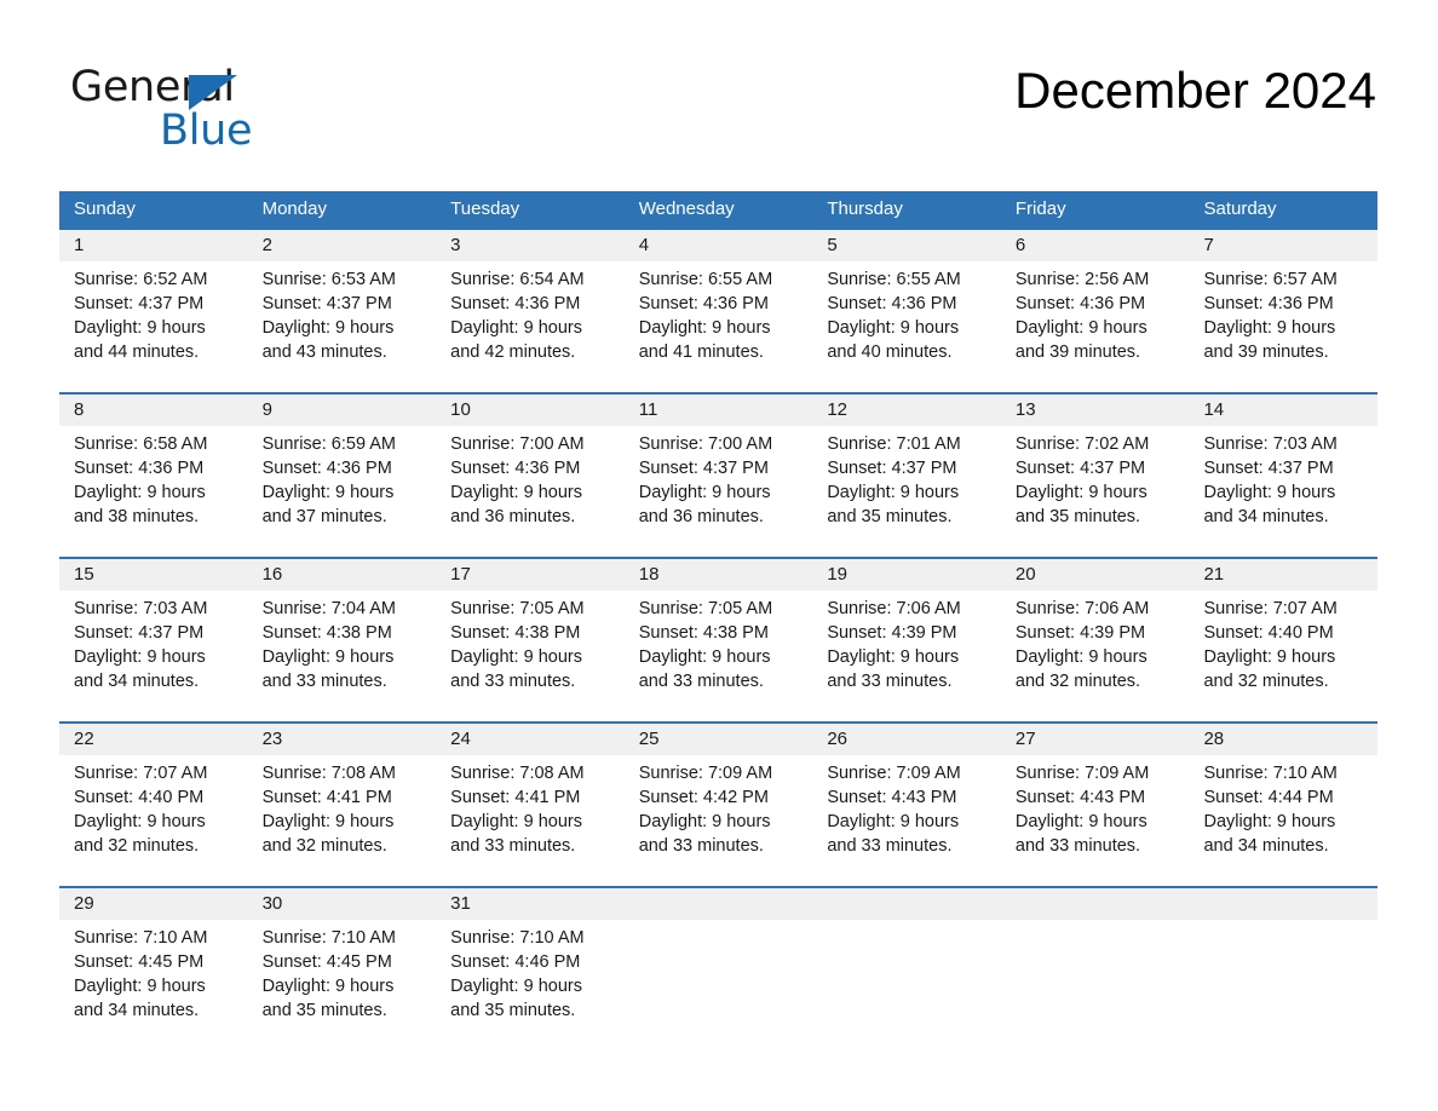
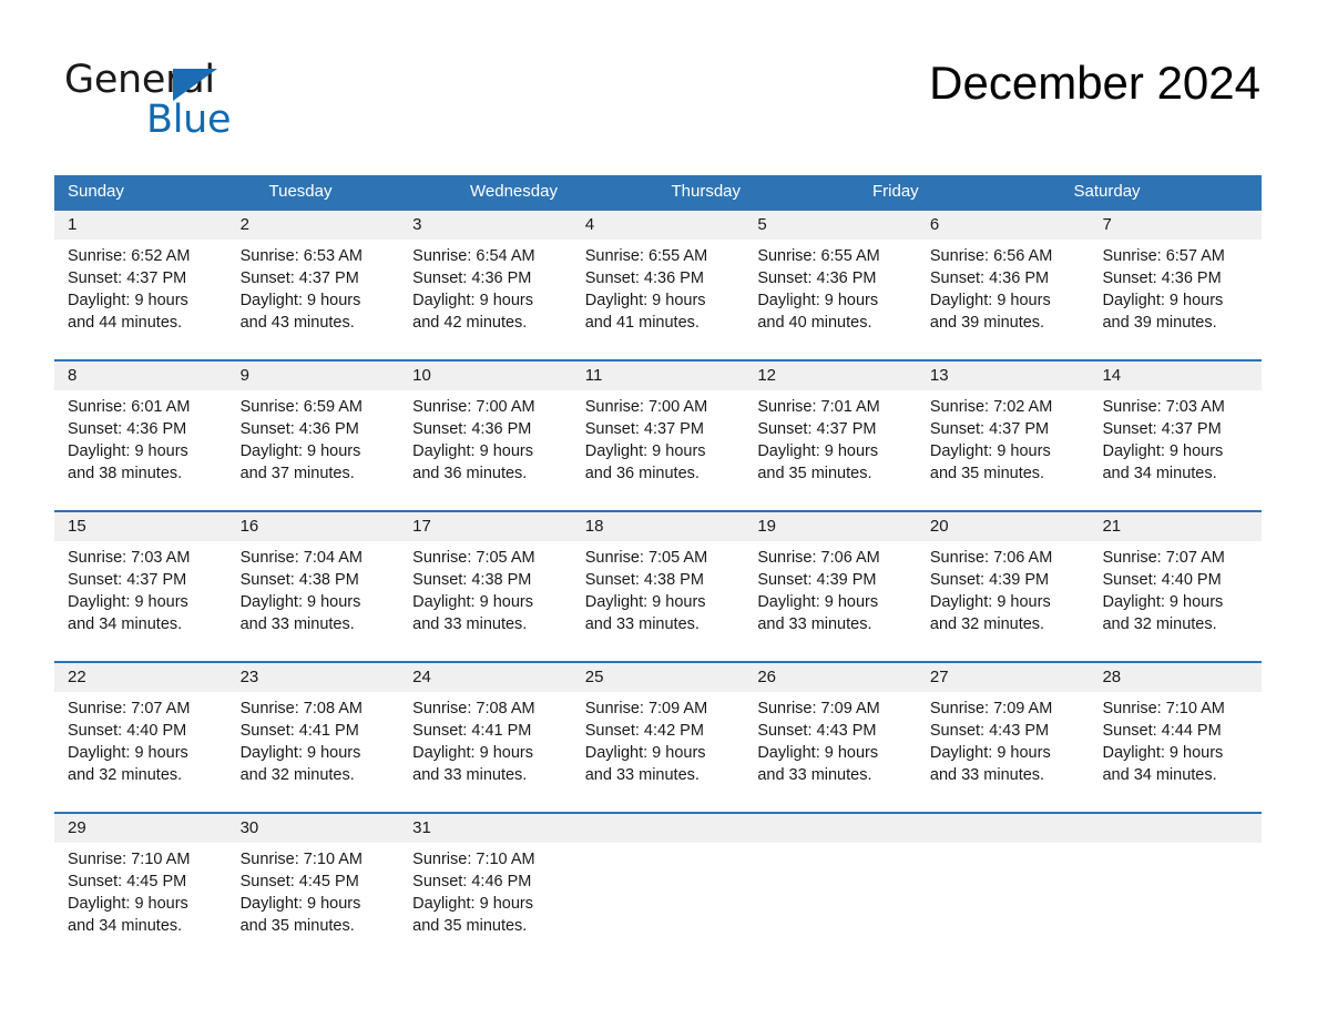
  General
  Blue
  December 2024
  Sunday
- Monday
  Tuesday
  Wednesday
  Thursday
  Friday
  Saturday
  1
  2
  3
  4
  5
  6
  7
  Sunrise: 6:52 AM
  Sunset: 4:37 PM
  Daylight: 9 hours
  and 44 minutes.
  Sunrise: 6:53 AM
  Sunset: 4:37 PM
  Daylight: 9 hours
  and 43 minutes.
  Sunrise: 6:54 AM
  Sunset: 4:36 PM
  Daylight: 9 hours
  and 42 minutes.
  Sunrise: 6:55 AM
  Sunset: 4:36 PM
  Daylight: 9 hours
  and 41 minutes.
  Sunrise: 6:55 AM
  Sunset: 4:36 PM
  Daylight: 9 hours
  and 40 minutes.
- Sunrise: 2:56 AM
+ Sunrise: 6:56 AM
  Sunset: 4:36 PM
  Daylight: 9 hours
  and 39 minutes.
  Sunrise: 6:57 AM
  Sunset: 4:36 PM
  Daylight: 9 hours
  and 39 minutes.
  8
  9
  10
  11
  12
  13
  14
- Sunrise: 6:58 AM
+ Sunrise: 6:01 AM
  Sunset: 4:36 PM
  Daylight: 9 hours
  and 38 minutes.
  Sunrise: 6:59 AM
  Sunset: 4:36 PM
  Daylight: 9 hours
  and 37 minutes.
  Sunrise: 7:00 AM
  Sunset: 4:36 PM
  Daylight: 9 hours
  and 36 minutes.
  Sunrise: 7:00 AM
  Sunset: 4:37 PM
  Daylight: 9 hours
  and 36 minutes.
  Sunrise: 7:01 AM
  Sunset: 4:37 PM
  Daylight: 9 hours
  and 35 minutes.
  Sunrise: 7:02 AM
  Sunset: 4:37 PM
  Daylight: 9 hours
  and 35 minutes.
  Sunrise: 7:03 AM
  Sunset: 4:37 PM
  Daylight: 9 hours
  and 34 minutes.
  15
  16
  17
  18
  19
  20
  21
  Sunrise: 7:03 AM
  Sunset: 4:37 PM
  Daylight: 9 hours
  and 34 minutes.
  Sunrise: 7:04 AM
  Sunset: 4:38 PM
  Daylight: 9 hours
  and 33 minutes.
  Sunrise: 7:05 AM
  Sunset: 4:38 PM
  Daylight: 9 hours
  and 33 minutes.
  Sunrise: 7:05 AM
  Sunset: 4:38 PM
  Daylight: 9 hours
  and 33 minutes.
  Sunrise: 7:06 AM
  Sunset: 4:39 PM
  Daylight: 9 hours
  and 33 minutes.
  Sunrise: 7:06 AM
  Sunset: 4:39 PM
  Daylight: 9 hours
  and 32 minutes.
  Sunrise: 7:07 AM
  Sunset: 4:40 PM
  Daylight: 9 hours
  and 32 minutes.
  22
  23
  24
  25
  26
  27
  28
  Sunrise: 7:07 AM
  Sunset: 4:40 PM
  Daylight: 9 hours
  and 32 minutes.
  Sunrise: 7:08 AM
  Sunset: 4:41 PM
  Daylight: 9 hours
  and 32 minutes.
  Sunrise: 7:08 AM
  Sunset: 4:41 PM
  Daylight: 9 hours
  and 33 minutes.
  Sunrise: 7:09 AM
  Sunset: 4:42 PM
  Daylight: 9 hours
  and 33 minutes.
  Sunrise: 7:09 AM
  Sunset: 4:43 PM
  Daylight: 9 hours
  and 33 minutes.
  Sunrise: 7:09 AM
  Sunset: 4:43 PM
  Daylight: 9 hours
  and 33 minutes.
  Sunrise: 7:10 AM
  Sunset: 4:44 PM
  Daylight: 9 hours
  and 34 minutes.
  29
  30
  31
  Sunrise: 7:10 AM
  Sunset: 4:45 PM
  Daylight: 9 hours
  and 34 minutes.
  Sunrise: 7:10 AM
  Sunset: 4:45 PM
  Daylight: 9 hours
  and 35 minutes.
  Sunrise: 7:10 AM
  Sunset: 4:46 PM
  Daylight: 9 hours
  and 35 minutes.
